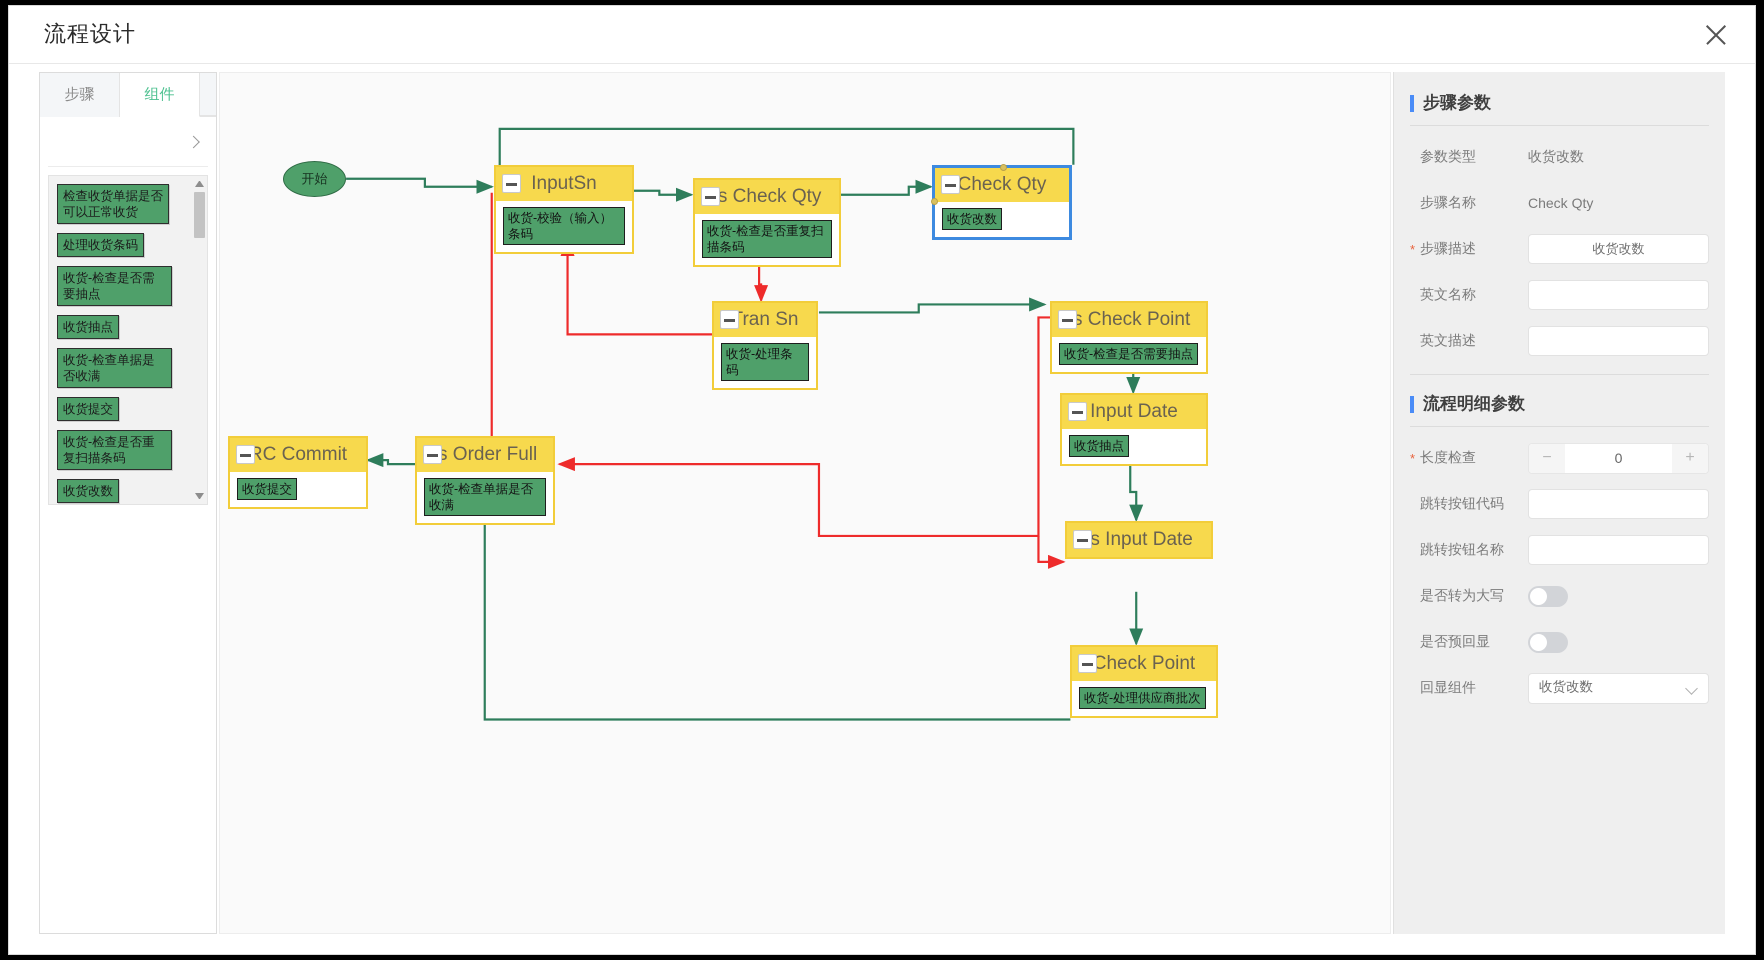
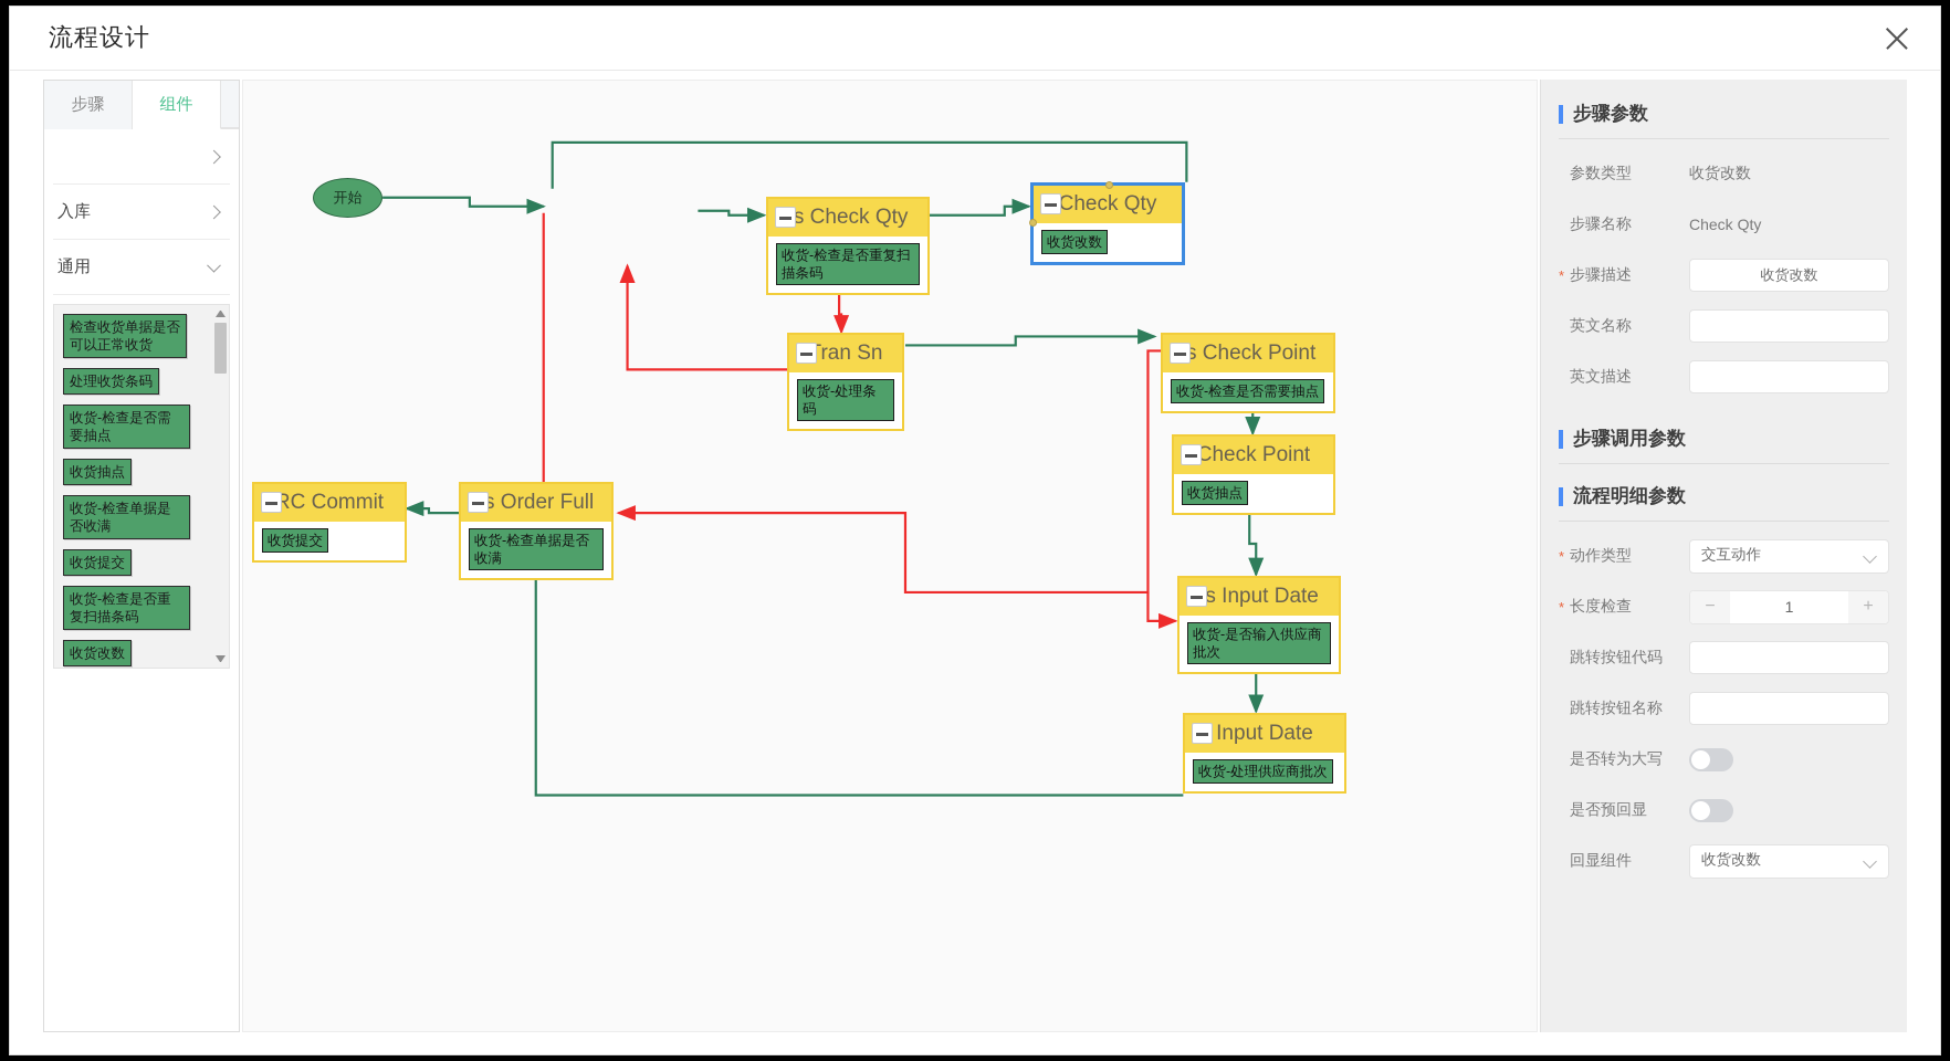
  流程设计
  步骤
  组件
+ 入库
+ 通用
  检查收货单据是否可以正常收货
  处理收货条码
  收货-检查是否需要抽点
  收货抽点
  收货-检查单据是否收满
  收货提交
  收货-检查是否重复扫描条码
  收货改数
  开始
- InputSn
- 收货-校验（输入）条码
  s Check Qty
  收货-检查是否重复扫描条码
  Check Qty
  收货改数
  ran Sn
  收货-处理条码
  s Check Point
  收货-检查是否需要抽点
- Input Date
+ Check Point
  收货抽点
  s Input Date
+ 收货-是否输入供应商批次
- Check Point
+ Input Date
  收货-处理供应商批次
  s Order Full
  收货-检查单据是否收满
  RC Commit
  收货提交
  步骤参数
  参数类型
  收货改数
  步骤名称
  Check Qty
  步骤描述
  收货改数
  英文名称
  英文描述
+ 步骤调用参数
  流程明细参数
+ 动作类型
+ 交互动作
  长度检查
  −
- 0
+ 1
  +
  跳转按钮代码
  跳转按钮名称
  是否转为大写
  是否预回显
  回显组件
  收货改数
